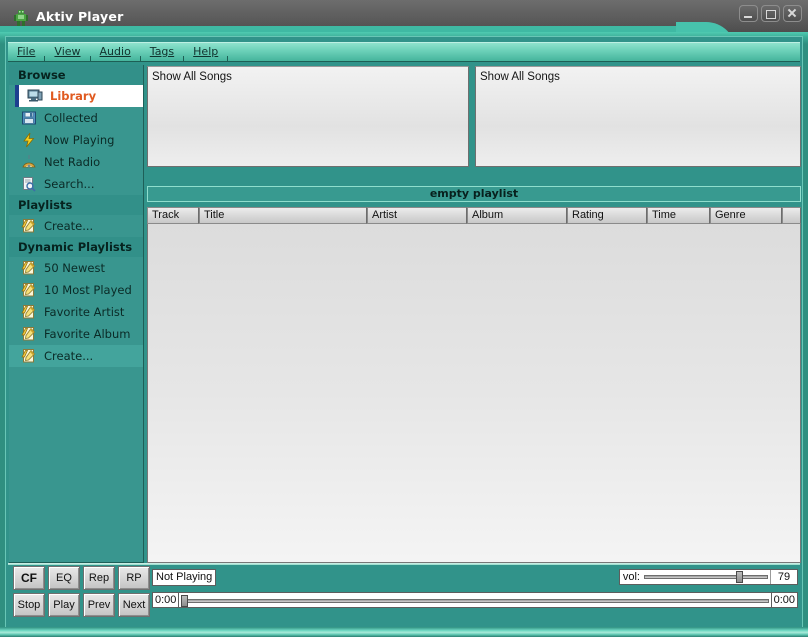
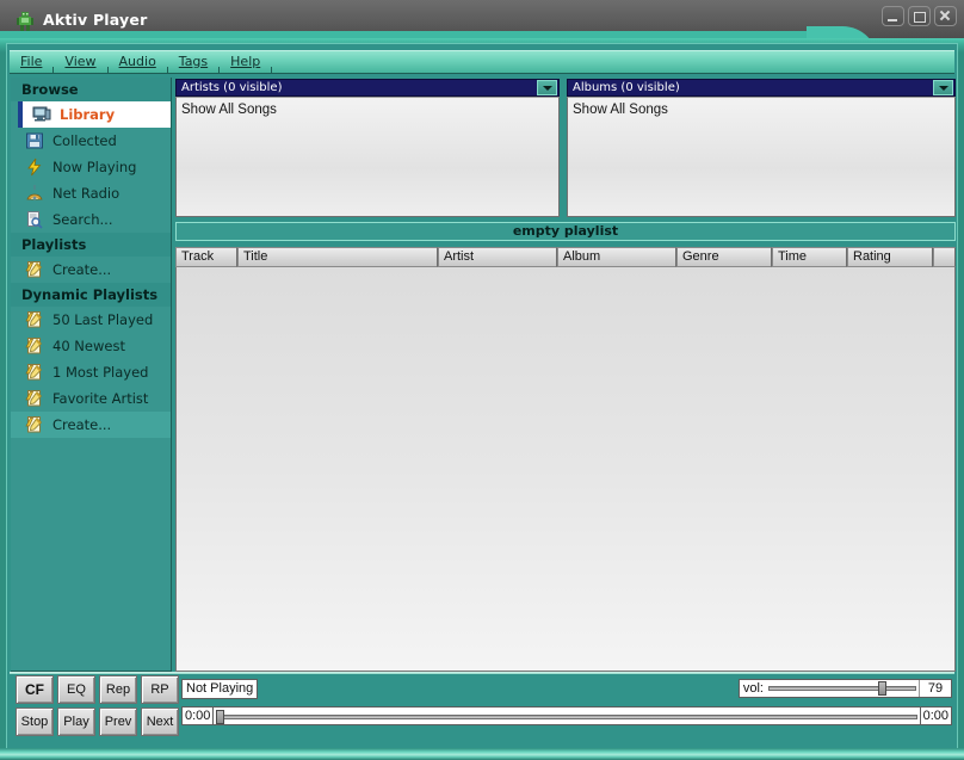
  Aktiv Player
  File
  View
  Audio
  Tags
  Help
  Browse
  Library
  Collected
  Now Playing
  Net Radio
  Search...
  Playlists
  Create...
  Dynamic Playlists
+ 50 Last Played
- 50 Newest
+ 40 Newest
- 10 Most Played
+ 1 Most Played
  Favorite Artist
- Favorite Album
  Create...
+ Artists (0 visible)
  Show All Songs
+ Albums (0 visible)
  Show All Songs
  empty playlist
  Track
  Title
  Artist
  Album
- Rating
+ Genre
  Time
- Genre
+ Rating
  CF
  EQ
  Rep
  RP
  Stop
  Play
  Prev
  Next
  Not Playing
  vol:
  79
  0:00
  0:00
